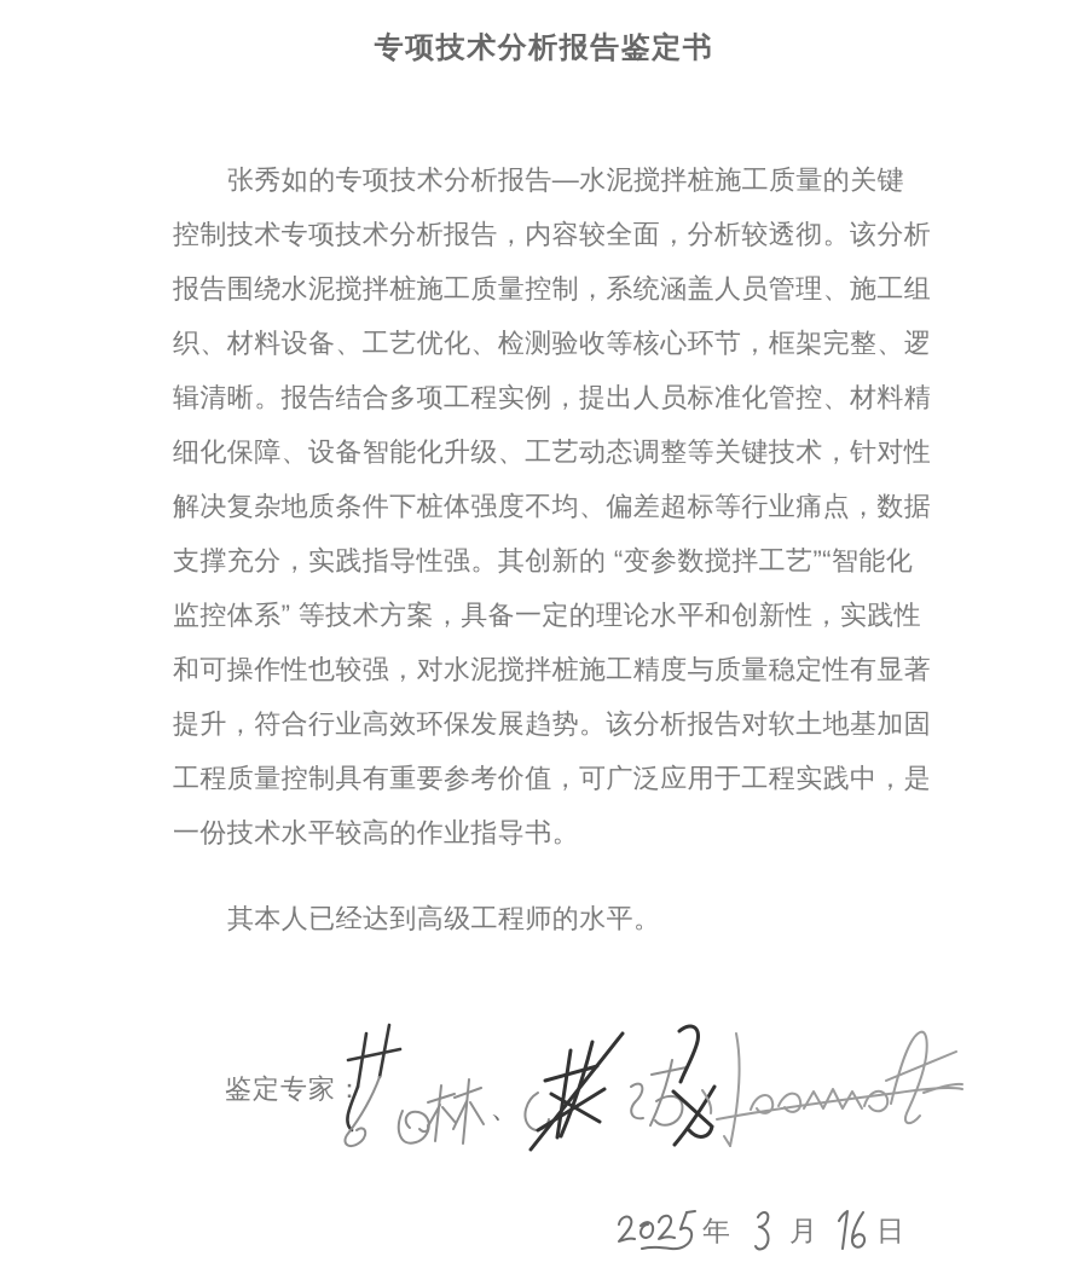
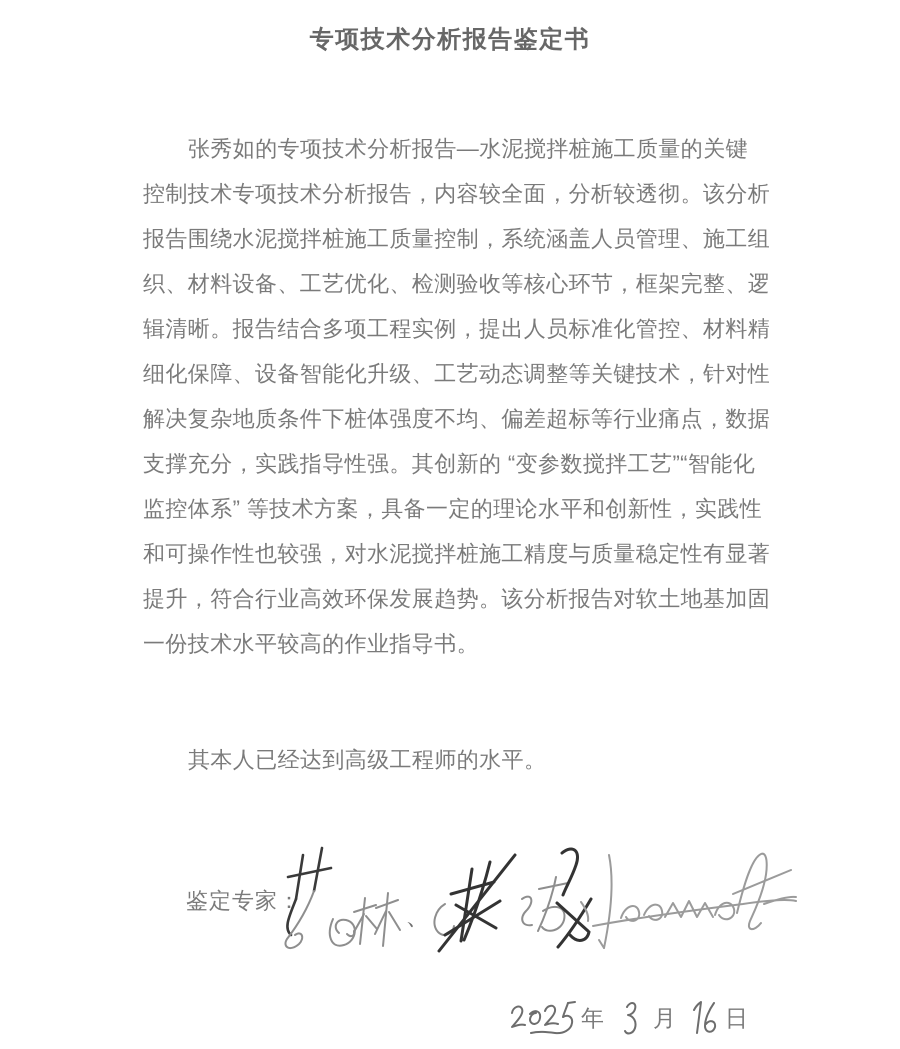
  专项技术分析报告鉴定书
  张秀如的专项技术分析报告—水泥搅拌桩施工质量的关键
  控制技术专项技术分析报告，内容较全面，分析较透彻。该分析
  报告围绕水泥搅拌桩施工质量控制，系统涵盖人员管理、施工组
  织、材料设备、工艺优化、检测验收等核心环节，框架完整、逻
  辑清晰。报告结合多项工程实例，提出人员标准化管控、材料精
  细化保障、设备智能化升级、工艺动态调整等关键技术，针对性
  解决复杂地质条件下桩体强度不均、偏差超标等行业痛点，数据
  支撑充分，实践指导性强。其创新的 “变参数搅拌工艺”“智能化
  监控体系” 等技术方案，具备一定的理论水平和创新性，实践性
  和可操作性也较强，对水泥搅拌桩施工精度与质量稳定性有显著
  提升，符合行业高效环保发展趋势。该分析报告对软土地基加固
- 工程质量控制具有重要参考价值，可广泛应用于工程实践中，是
  一份技术水平较高的作业指导书。
  其本人已经达到高级工程师的水平。
  鉴定专家：
  、
  年
  月
  日
